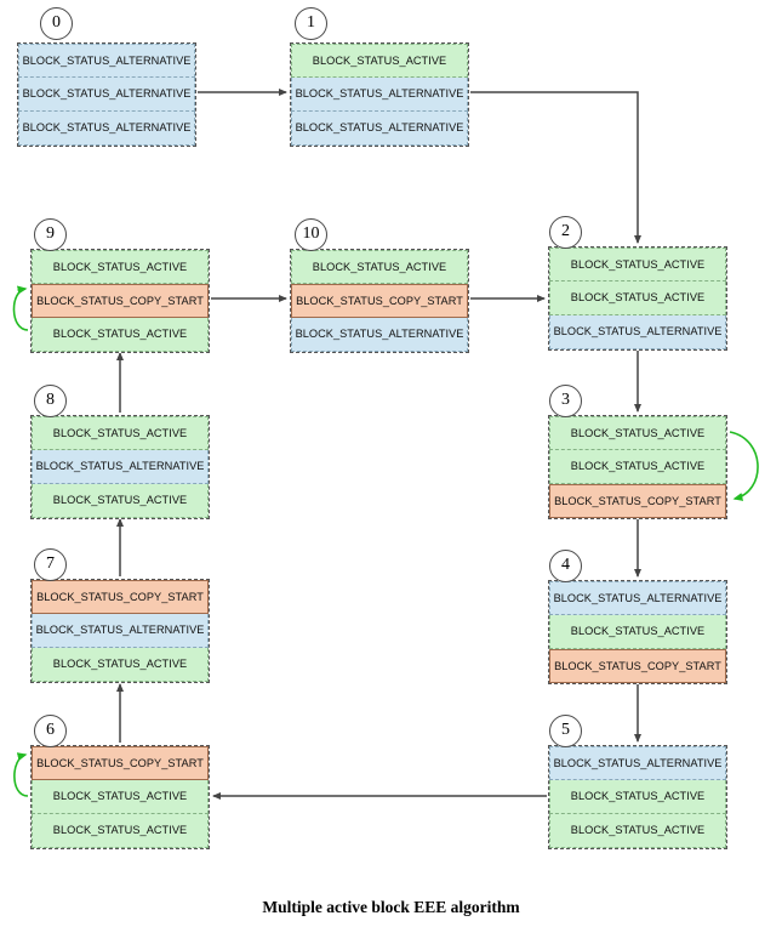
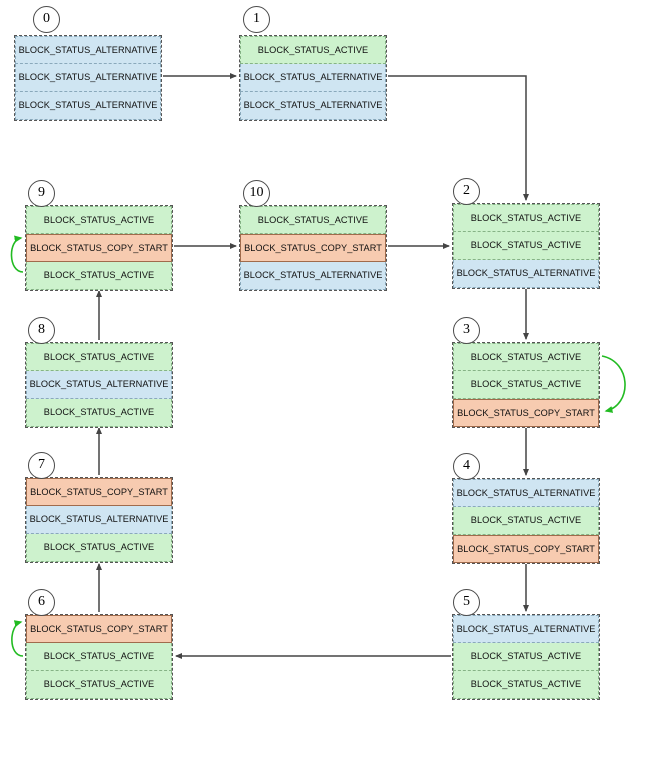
  0
  BLOCK_STATUS_ALTERNATIVE
  BLOCK_STATUS_ALTERNATIVE
  BLOCK_STATUS_ALTERNATIVE
  1
  BLOCK_STATUS_ACTIVE
  BLOCK_STATUS_ALTERNATIVE
  BLOCK_STATUS_ALTERNATIVE
  9
  BLOCK_STATUS_ACTIVE
  BLOCK_STATUS_COPY_START
  BLOCK_STATUS_ACTIVE
  10
  BLOCK_STATUS_ACTIVE
  BLOCK_STATUS_COPY_START
  BLOCK_STATUS_ALTERNATIVE
  2
  BLOCK_STATUS_ACTIVE
  BLOCK_STATUS_ACTIVE
  BLOCK_STATUS_ALTERNATIVE
  8
  BLOCK_STATUS_ACTIVE
  BLOCK_STATUS_ALTERNATIVE
  BLOCK_STATUS_ACTIVE
  3
  BLOCK_STATUS_ACTIVE
  BLOCK_STATUS_ACTIVE
  BLOCK_STATUS_COPY_START
  7
  BLOCK_STATUS_COPY_START
  BLOCK_STATUS_ALTERNATIVE
  BLOCK_STATUS_ACTIVE
  4
  BLOCK_STATUS_ALTERNATIVE
  BLOCK_STATUS_ACTIVE
  BLOCK_STATUS_COPY_START
  6
  BLOCK_STATUS_COPY_START
  BLOCK_STATUS_ACTIVE
  BLOCK_STATUS_ACTIVE
  5
  BLOCK_STATUS_ALTERNATIVE
  BLOCK_STATUS_ACTIVE
  BLOCK_STATUS_ACTIVE
- Multiple active block EEE algorithm
